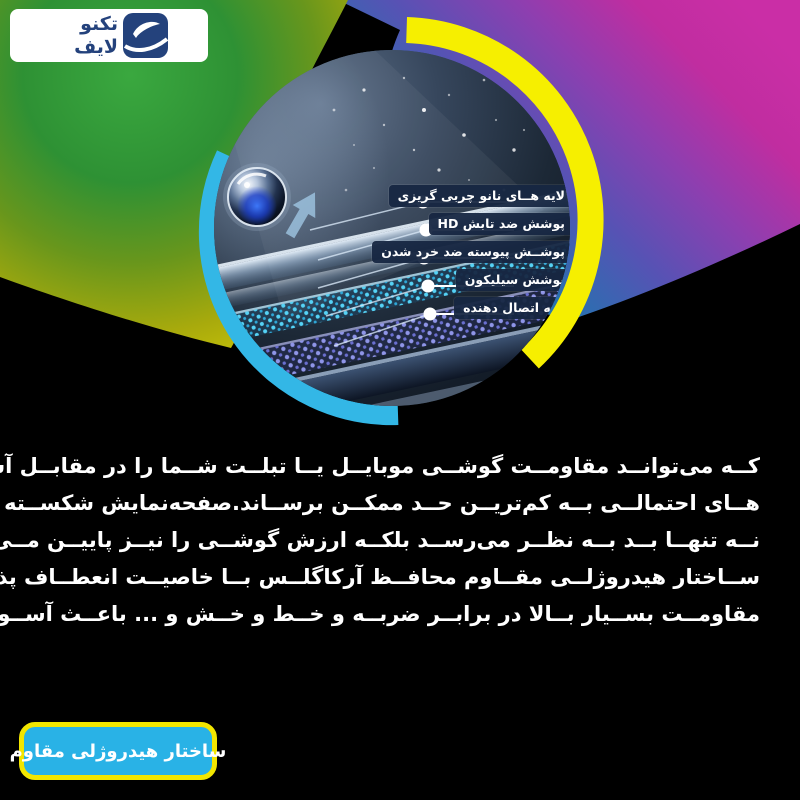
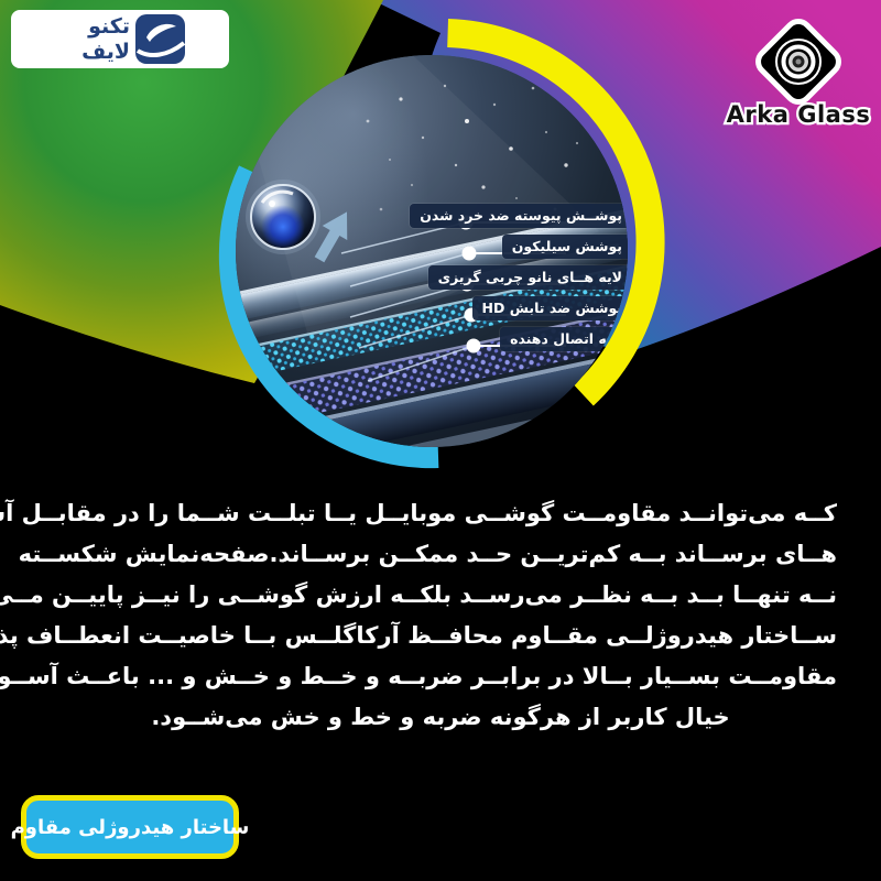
- لایه هــای نانو چربی گریزی
+ پوشــش پیوسته ضد خرد شدن
- پوشش ضد تابش HD
+ پوشش سیلیکون
- پوشــش پیوسته ضد خرد شدن
+ لایه هــای نانو چربی گریزی
- پوشش سیلیکون
+ پوشش ضد تابش HD
  ایه اتصال دهنده
  تکنو
  لایف
+ Arka Glass
  کــه می‌توانــد مقاومــت گوشــی موبایــل یــا تبلــت شــما را در مقابــل آ
- هــای احتمالــی بــه کم‌تریــن حــد ممکــن برســاند.صفحه‌نمایش شکســته
+ هــای برســاند بــه کم‌تریــن حــد ممکــن برســاند.صفحه‌نمایش شکســته
  نــه تنهــا بــد بــه نظــر می‌رســد بلکــه ارزش گوشــی را نیــز پاییــن مــی
  ســاختار هیدروژلــی مقــاوم محافــظ آرکاگلــس بــا خاصیــت انعطــاف پذ
  مقاومــت بســیار بــالا در برابــر ضربــه و خــط و خــش و ... باعــث آســو
+ خیال کاربر از هرگونه ضربه و خط و خش می‌شــود.
  ساختار هیدروژلی مقاوم
